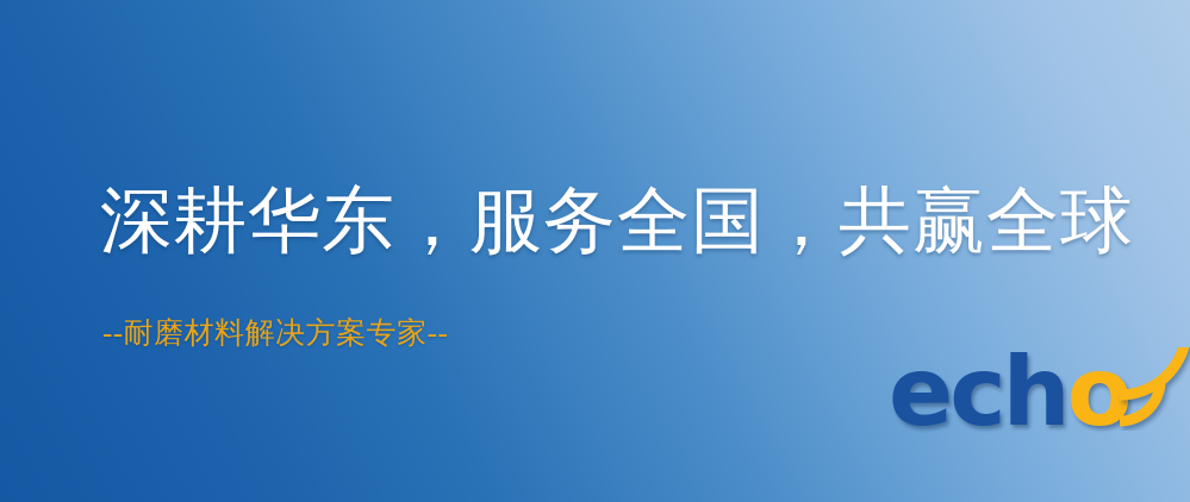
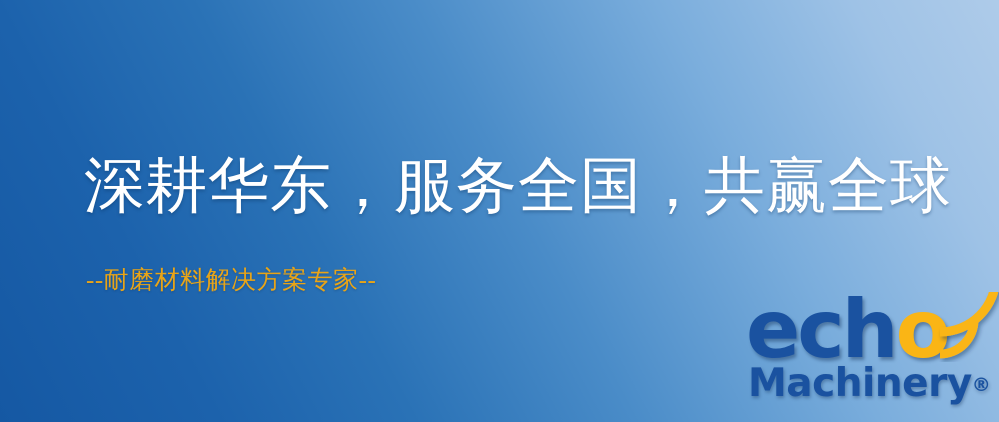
  深耕华东，服务全国，共赢全球
  --耐磨材料解决方案专家--
  echo
+ Machinery®
